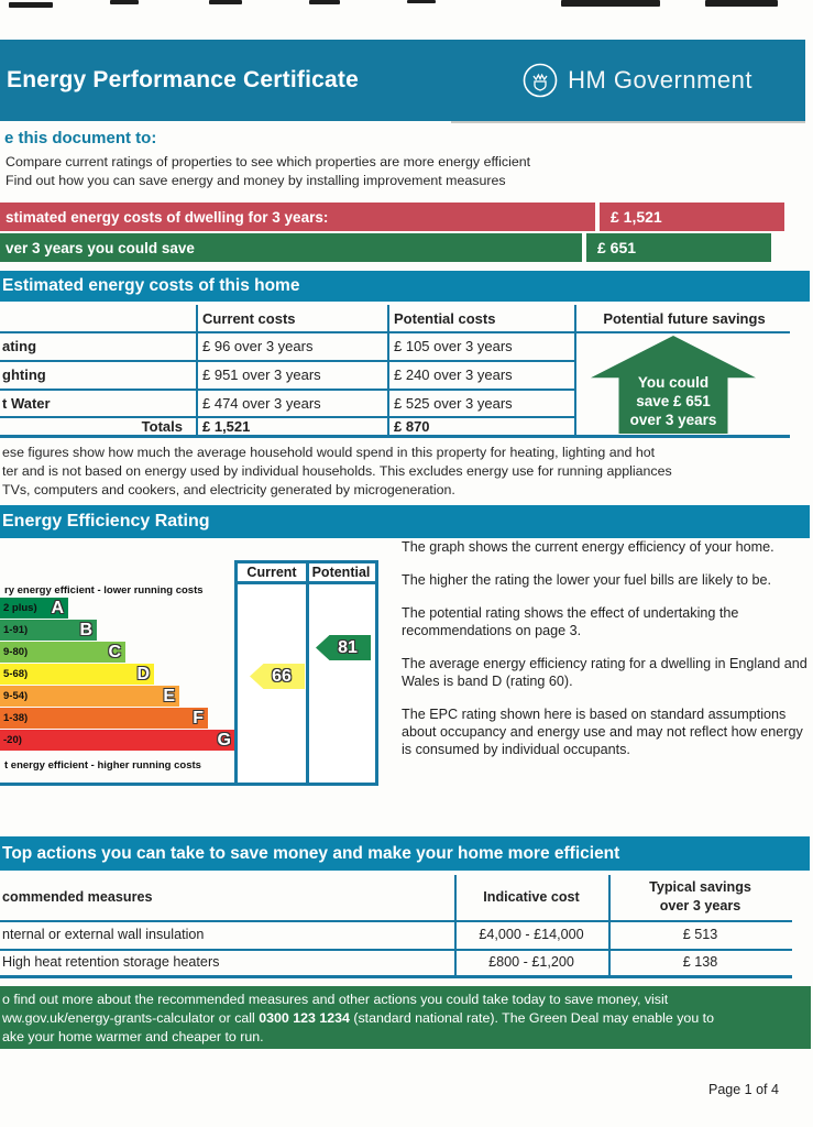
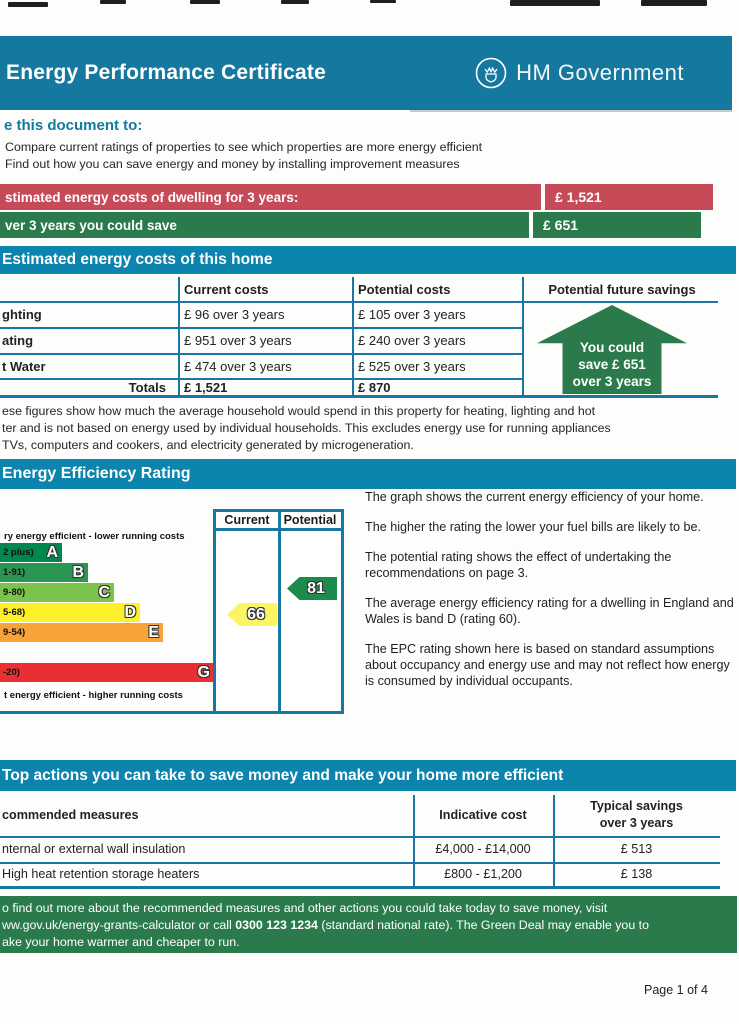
  Energy Performance Certificate
  HM Government
  e this document to:
  Compare current ratings of properties to see which properties are more energy efficient
  Find out how you can save energy and money by installing improvement measures
  stimated energy costs of dwelling for 3 years:
  £ 1,521
  ver 3 years you could save
  £ 651
  Estimated energy costs of this home
  Current costs
  Potential costs
  Potential future savings
- ating
+ ghting
  £ 96 over 3 years
  £ 105 over 3 years
- ghting
+ ating
  £ 951 over 3 years
  £ 240 over 3 years
  t Water
  £ 474 over 3 years
  £ 525 over 3 years
  Totals
  £ 1,521
  £ 870
  You could
  save £ 651
  over 3 years
  ese figures show how much the average household would spend in this property for heating, lighting and hot
  ter and is not based on energy used by individual households. This excludes energy use for running appliances
  TVs, computers and cookers, and electricity generated by microgeneration.
  Energy Efficiency Rating
  ry energy efficient - lower running costs
  2 plus)
  A
  1-91)
  B
  9-80)
  C
  5-68)
  D
  9-54)
  E
- 1-38)
- F
  -20)
  G
  t energy efficient - higher running costs
  Current
  Potential
  66
  81
  The graph shows the current energy efficiency of your home.
  The higher the rating the lower your fuel bills are likely to be.
  The potential rating shows the effect of undertaking the recommendations on page 3.
  The average energy efficiency rating for a dwelling in England and Wales is band D (rating 60).
  The EPC rating shown here is based on standard assumptions about occupancy and energy use and may not reflect how energy is consumed by individual occupants.
  Top actions you can take to save money and make your home more efficient
  commended measures
  Indicative cost
  Typical savings
  over 3 years
  nternal or external wall insulation
  £4,000 - £14,000
  £ 513
  High heat retention storage heaters
  £800 - £1,200
  £ 138
  o find out more about the recommended measures and other actions you could take today to save money, visit
  ww.gov.uk/energy-grants-calculator or call 0300 123 1234 (standard national rate). The Green Deal may enable you to
  ake your home warmer and cheaper to run.
  Page 1 of 4
